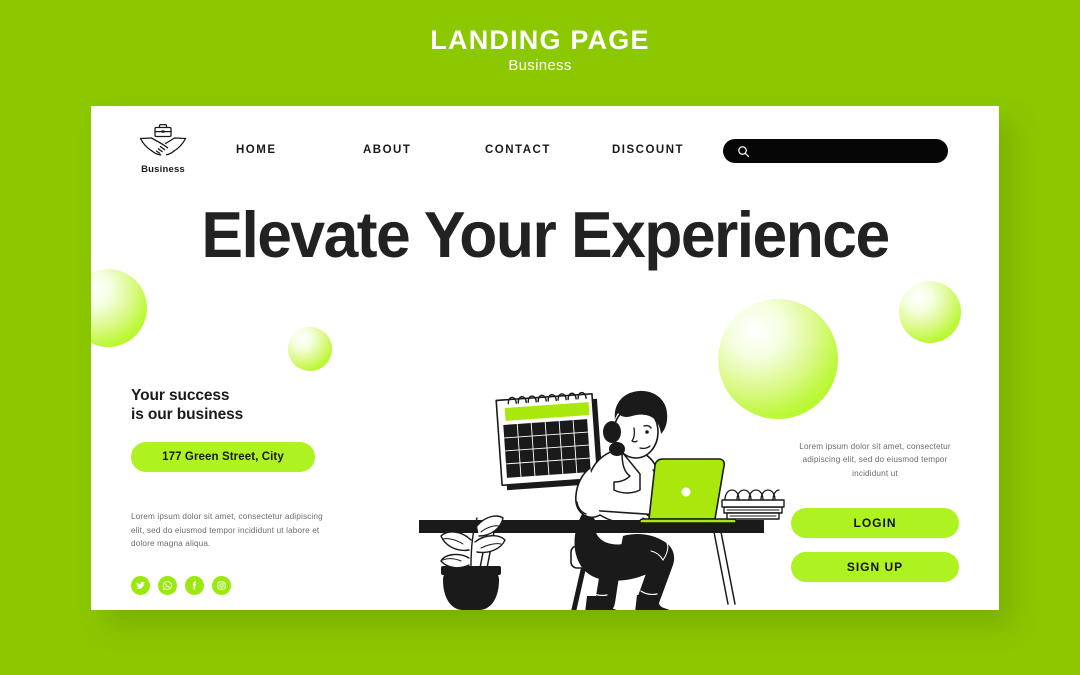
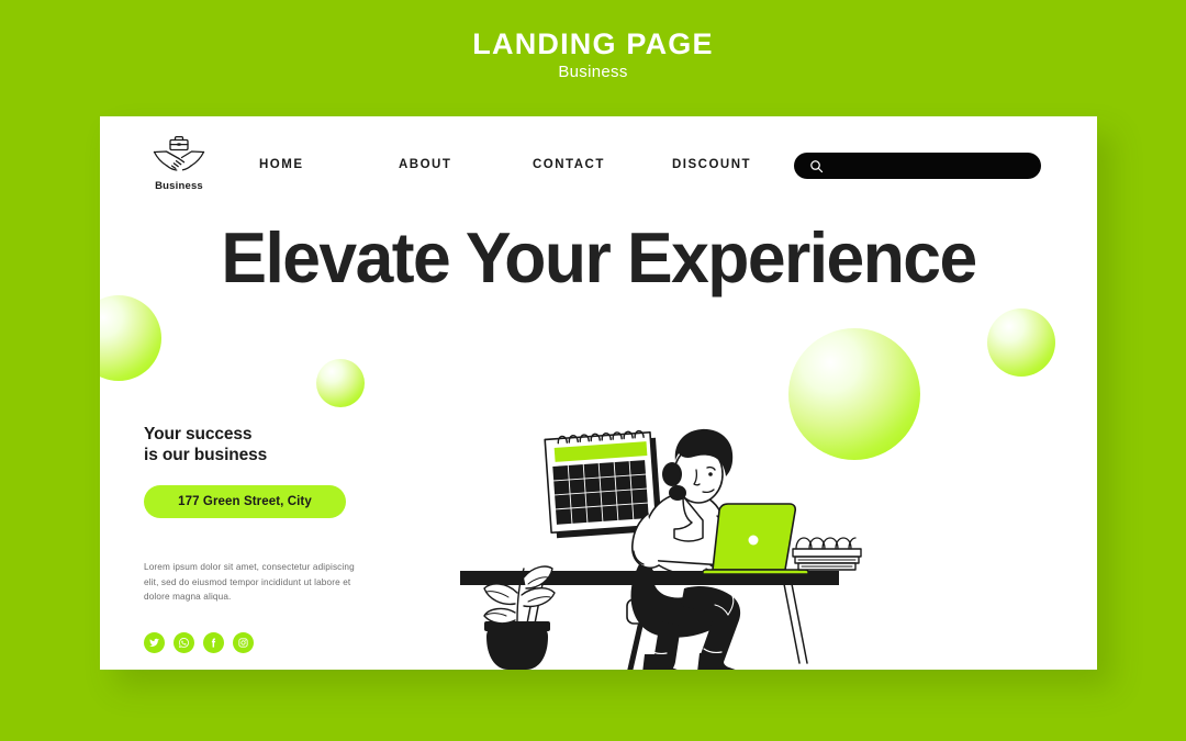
  LANDING PAGE
  Business
  Business
  HOME
  ABOUT
  CONTACT
  DISCOUNT
  Elevate Your Experience
  Your success
  is our business
  177 Green Street, City
  Lorem ipsum dolor sit amet, consectetur adipiscing elit, sed do eiusmod tempor incididunt ut labore et dolore magna aliqua.
- Lorem ipsum dolor sit amet, consectetur adipiscing elit, sed do eiusmod tempor incididunt ut
- LOGIN
- SIGN UP
